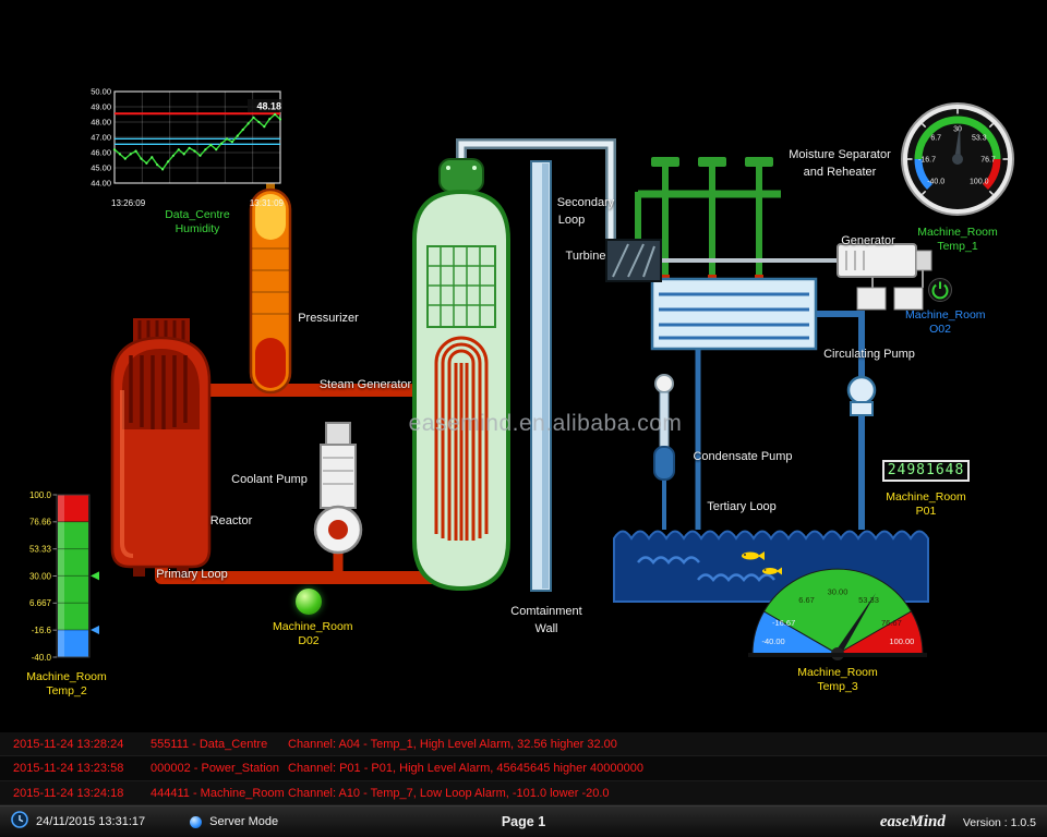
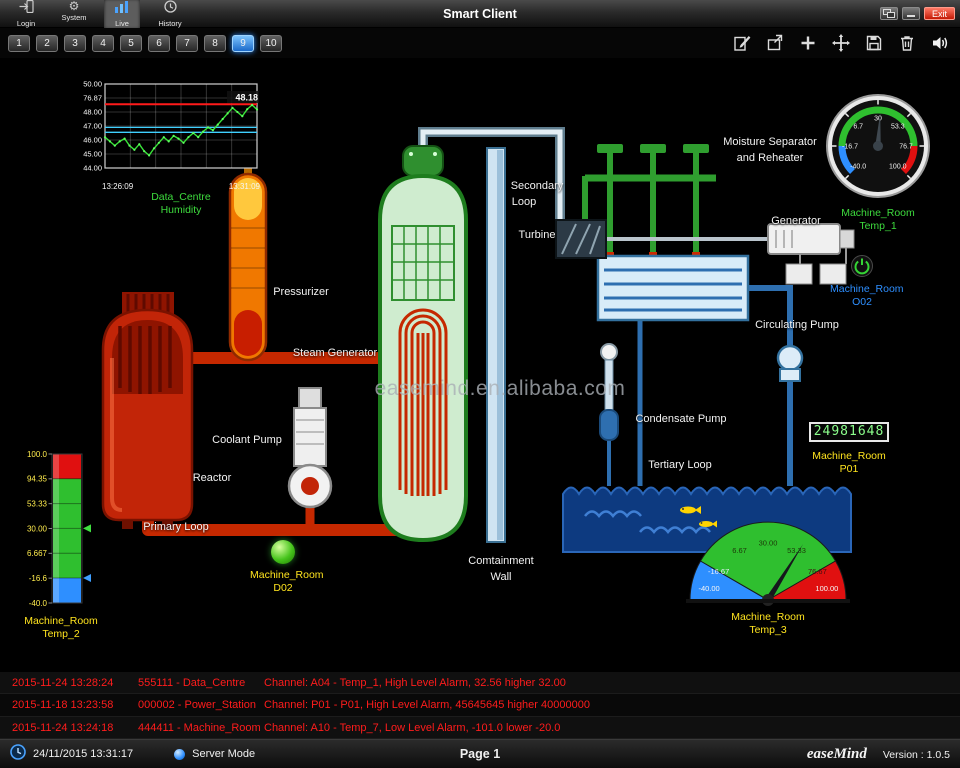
+ Login
+ ⚙
+ System
+ Live
+ History
+ Smart Client
+ Exit
+ 1
+ 2
+ 3
+ 4
+ 5
+ 6
+ 7
+ 8
+ 9
+ 10
  easemind.en.alibaba.com
  50.00
- 49.00
+ 76.87
  48.00
  47.00
  46.00
  45.00
  44.00
  48.18
  13:26:09
  13:31:09
  Data_Centre
  Humidity
  Machine_Room
  Temp_1
  Machine_Room
  O02
  24981648
  Machine_Room
  P01
  Machine_Room
  D02
  100.0
- 76.66
+ 94.35
  53.33
  30.00
  6.667
  -16.6
  -40.0
  Machine_Room
  Temp_2
  -16.67
  6.67
  30.00
  53.33
  76.67
  -40.00
  100.00
  Machine_Room
  Temp_3
  Moisture Separator
  and Reheater
  Secondary
  Loop
  Turbine
  Generator
  Pressurizer
  Steam Generator
  Circulating Pump
  Condensate Pump
  Coolant Pump
  Reactor
  Primary Loop
  Tertiary Loop
  Comtainment
  Wall
  2015-11-24 13:28:24
  555111 - Data_Centre
  Channel: A04 - Temp_1, High Level Alarm, 32.56 higher 32.00
- 2015-11-24 13:23:58
+ 2015-11-18 13:23:58
  000002 - Power_Station
  Channel: P01 - P01, High Level Alarm, 45645645 higher 40000000
  2015-11-24 13:24:18
  444411 - Machine_Room
- Channel: A10 - Temp_7, Low Loop Alarm, -101.0 lower -20.0
+ Channel: A10 - Temp_7, Low Level Alarm, -101.0 lower -20.0
  24/11/2015 13:31:17
  Server Mode
  Page 1
  easeMind
  Version : 1.0.5
